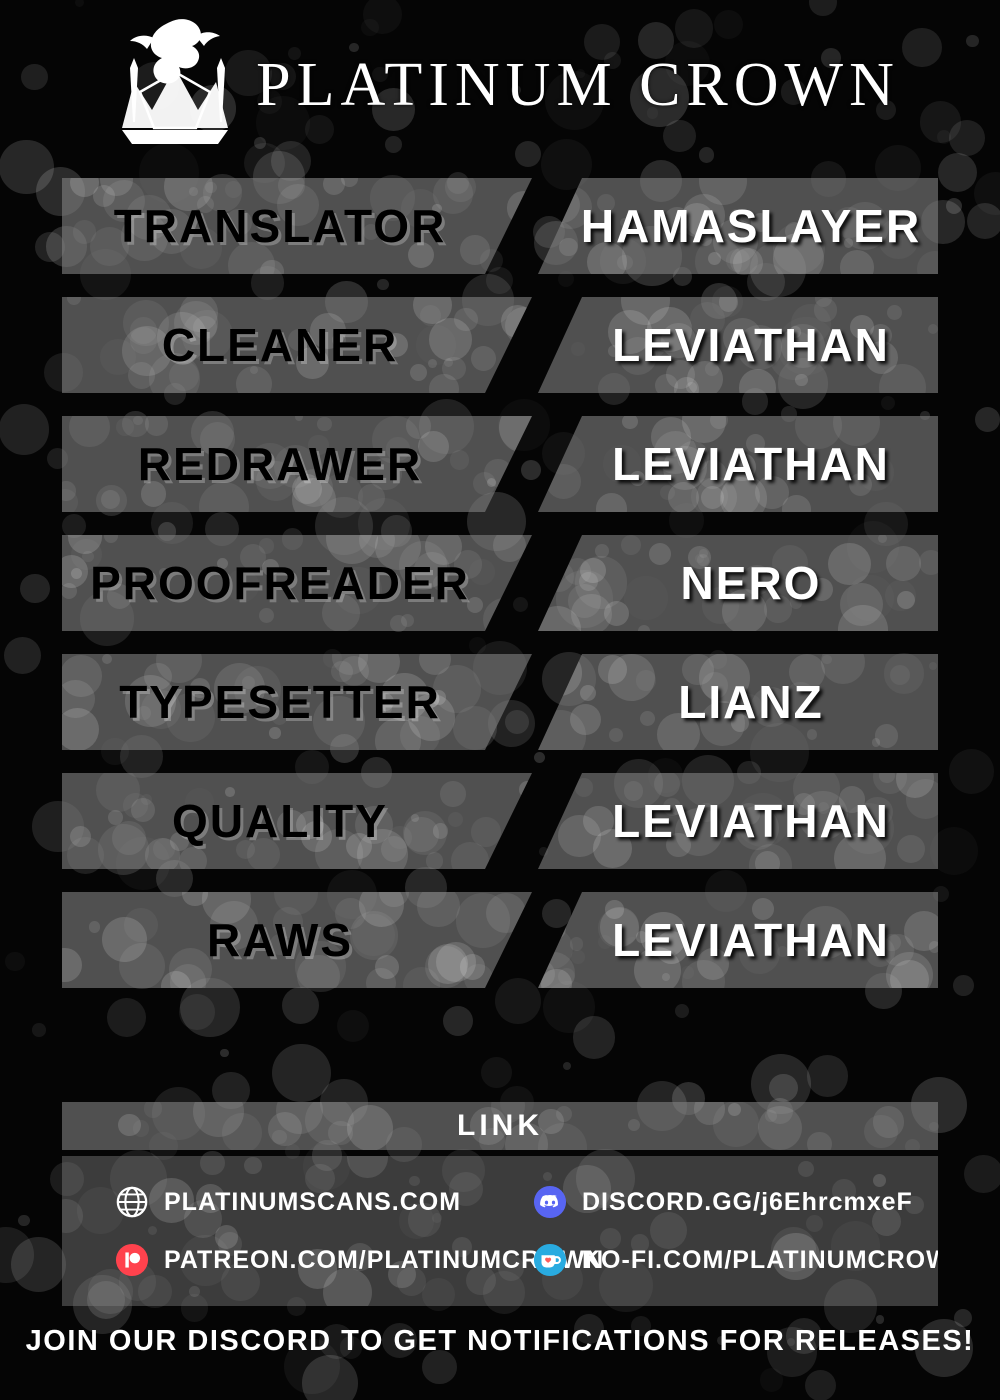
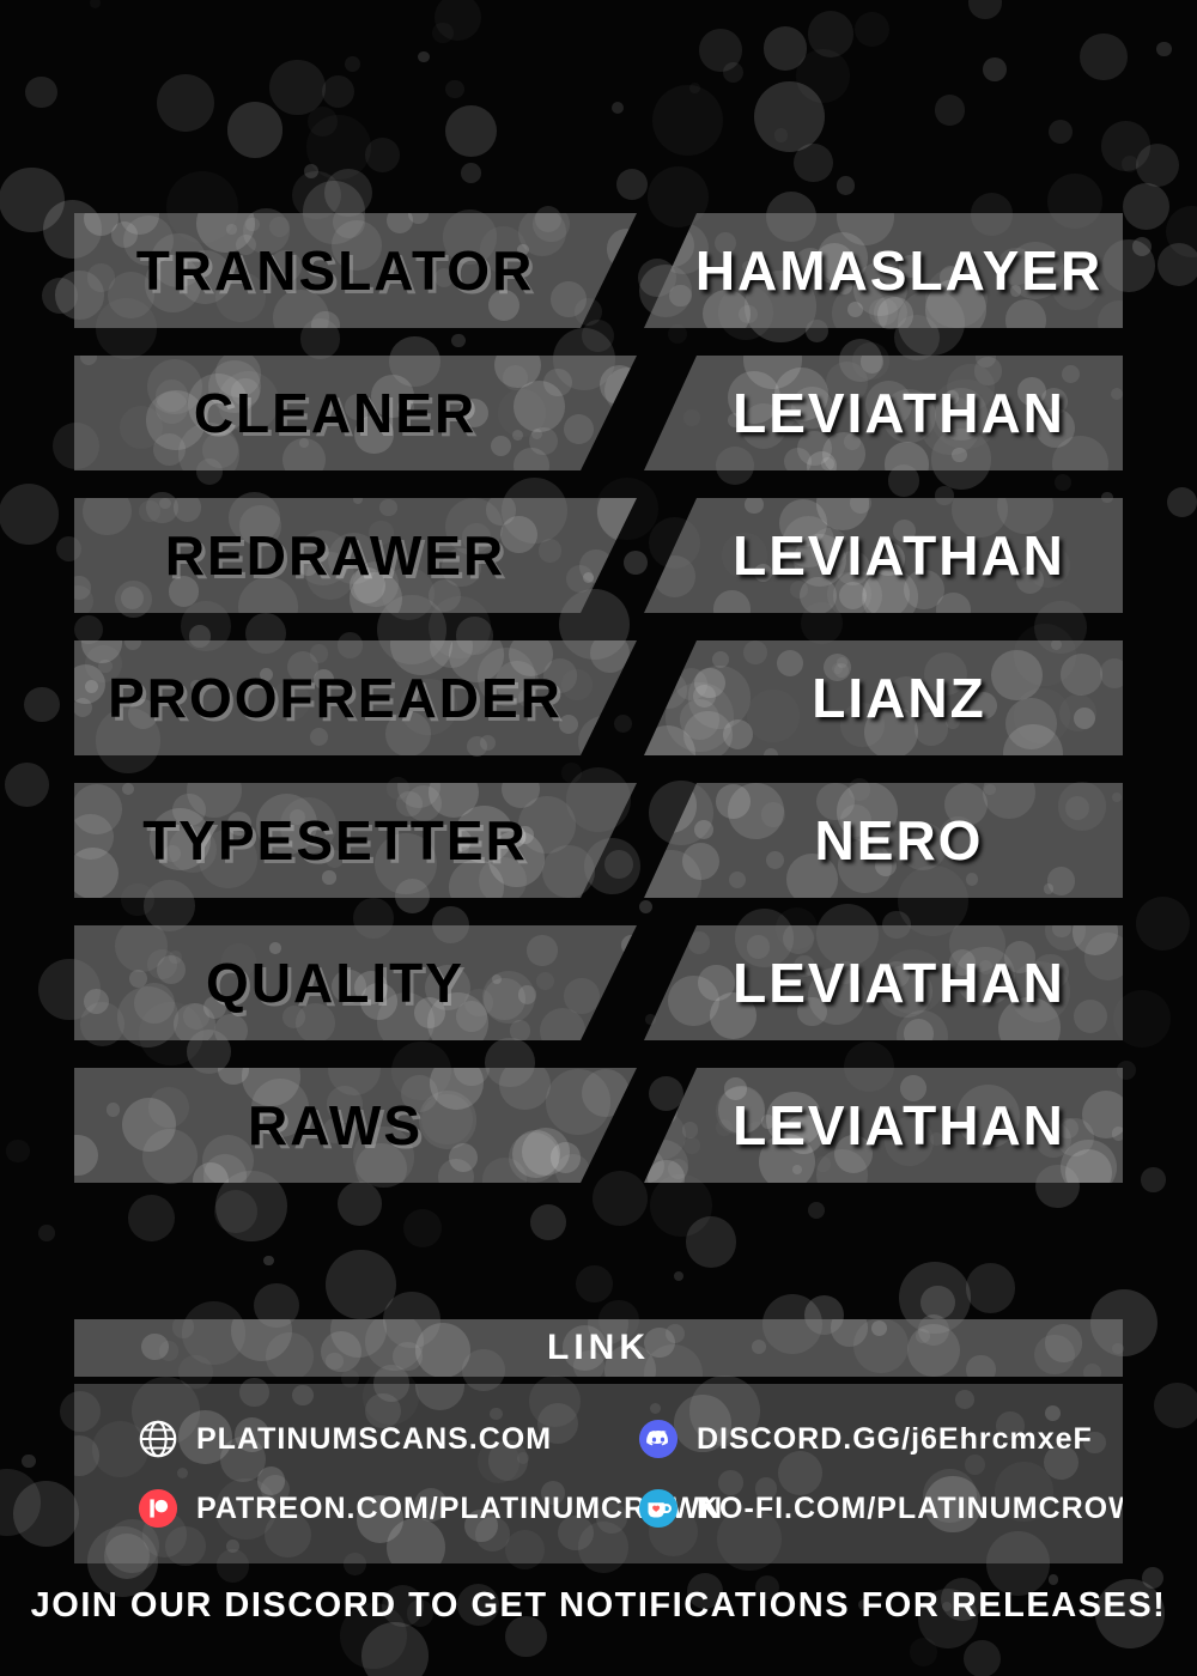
- PLATINUM CROWN
  TRANSLATOR
  HAMASLAYER
  CLEANER
  LEVIATHAN
  REDRAWER
  LEVIATHAN
  PROOFREADER
- NERO
+ LIANZ
  TYPESETTER
- LIANZ
+ NERO
  QUALITY
  LEVIATHAN
  RAWS
  LEVIATHAN
  LINK
  PLATINUMSCANS.COM
  DISCORD.GG/j6EhrcmxeF
  PATREON.COM/PLATINUMCRWN
  KO-FI.COM/PLATINUMCRO
  JOIN OUR DISCORD TO GET NOTIFICATIONS FOR RELEASES!
